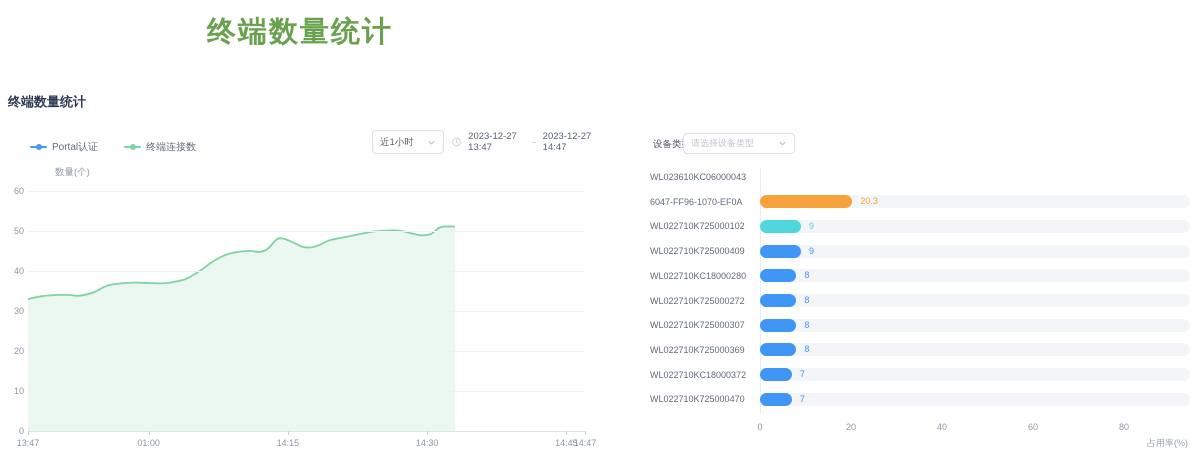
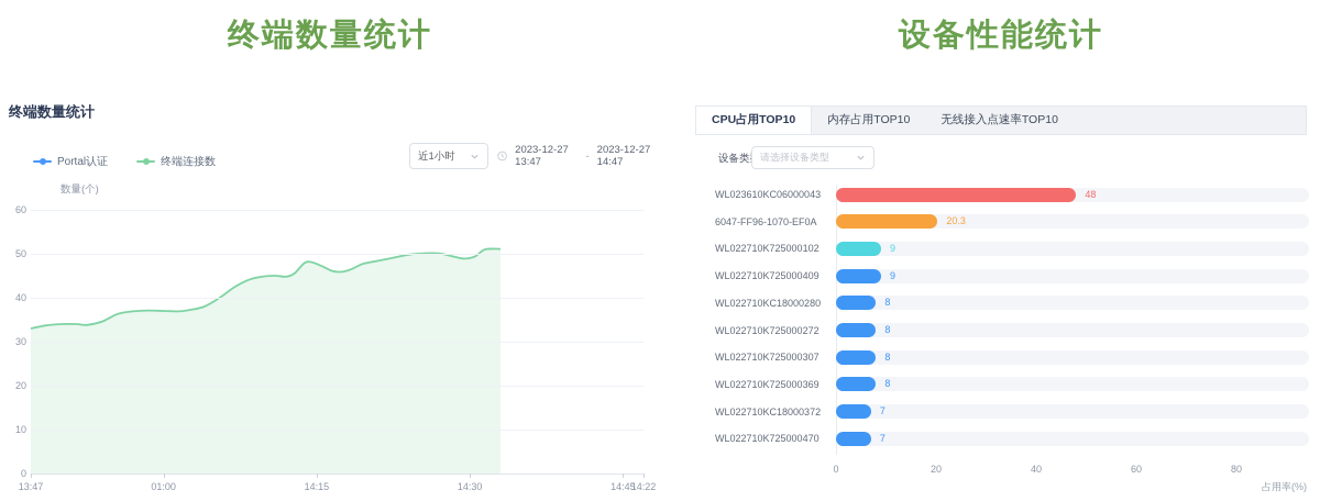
  终端数量统计
  终端数量统计
  近1小时
  2023-12-27 13:47
  -
  2023-12-27 14:47
  Portal认证
  终端连接数
  数量(个)
  0
  10
  20
  30
  40
  50
  60
  13:47
  01:00
  14:15
  14:30
  14:45
- 14:47
+ 14:22
+ 设备性能统计
+ CPU占用TOP10
+ 内存占用TOP10
+ 无线接入点速率TOP10
  设备类
  请选择设备类型
  WL023610KC0600
+ 48
  6047-FF96-1070-E
  20.3
  WL022710K72500
  9
  WL022710K72500
  9
  WL022710KC1800
  8
  WL022710K72500
  8
  WL022710K72500
  8
  WL022710K72500
  8
  WL022710KC1800
  7
  WL022710K72500
  7
  占用率(%)
  0
  20
  40
  60
  80
